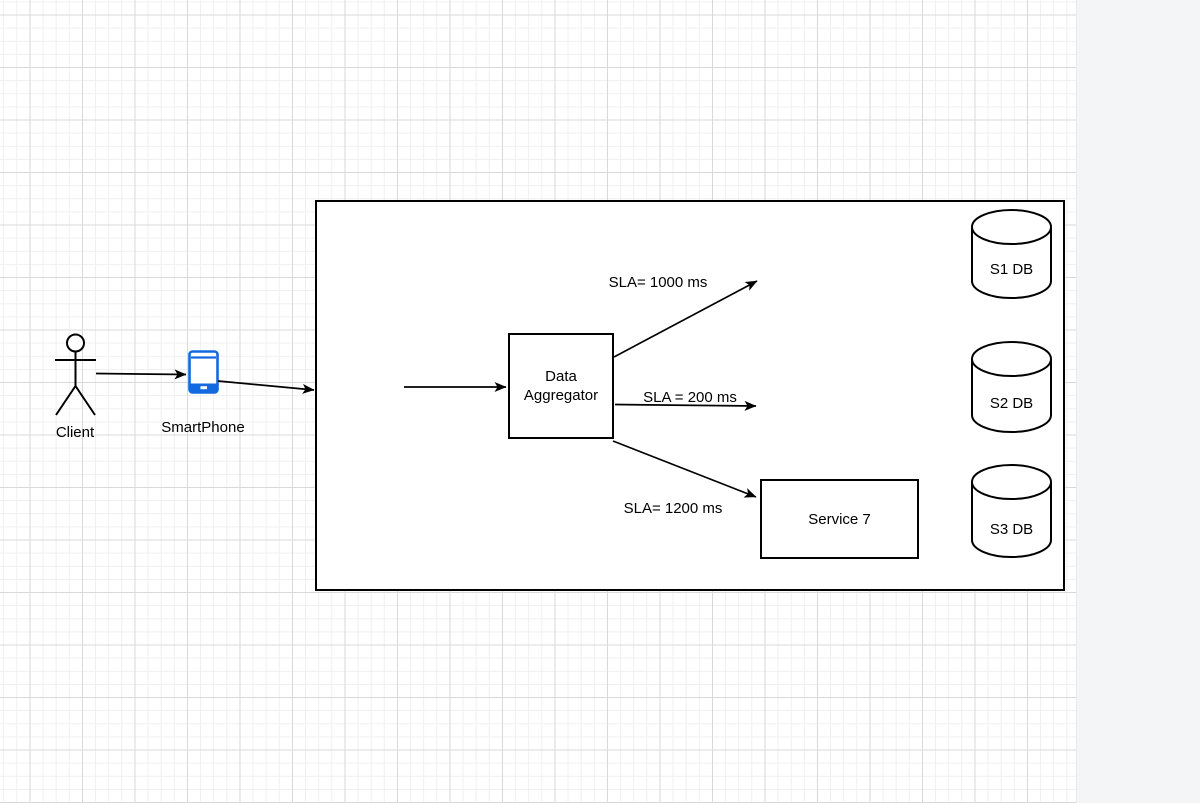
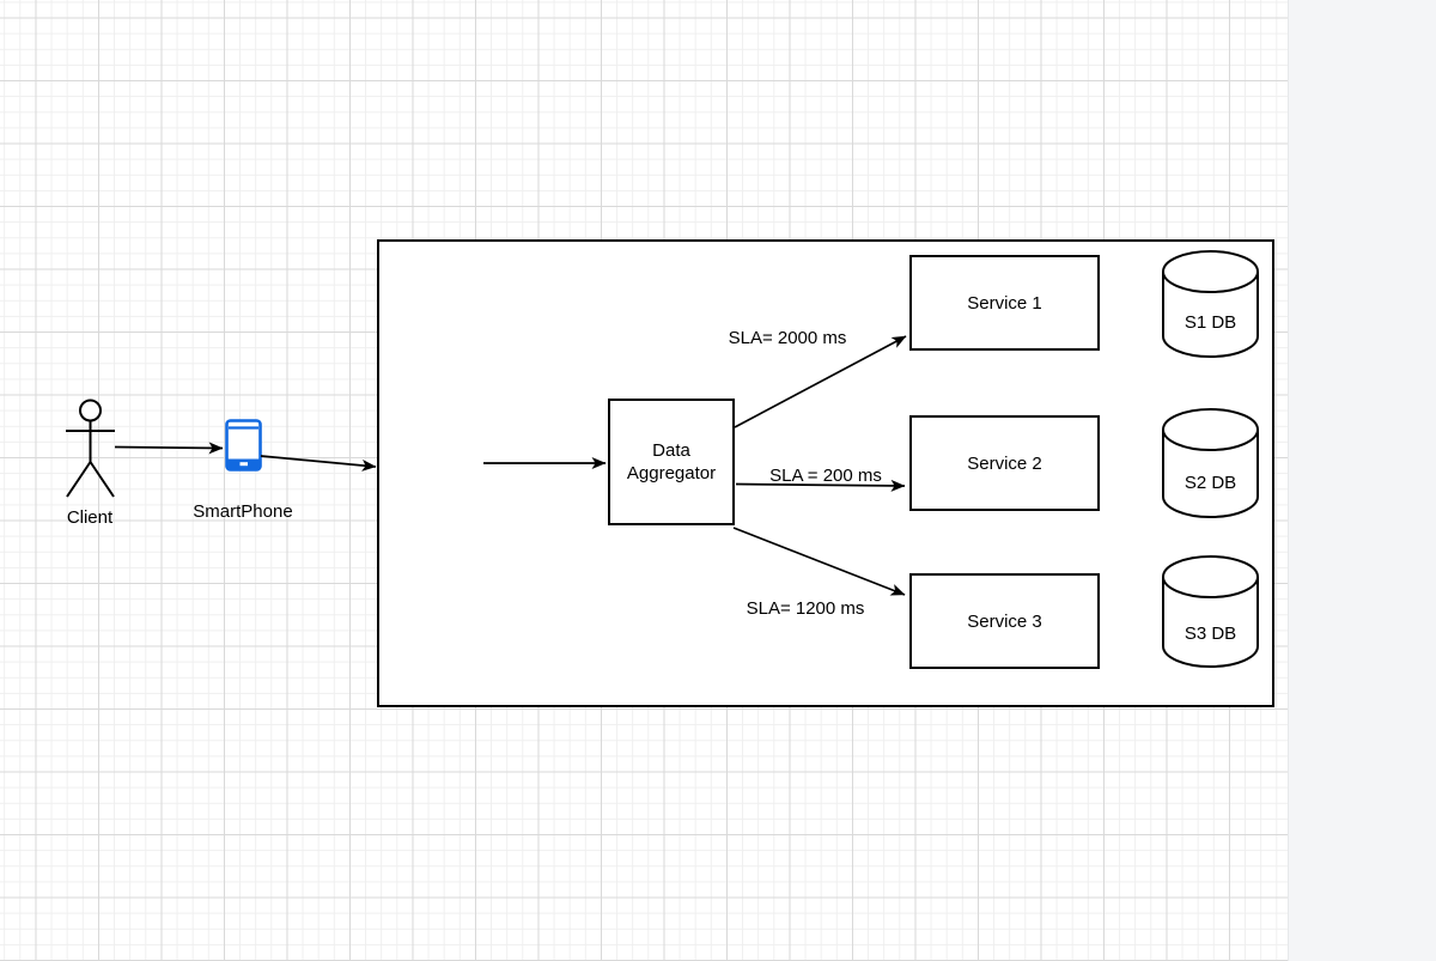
  Data Aggregator
+ Service 1
+ Service 2
- Service 7
+ Service 3
  Client
  SmartPhone
  S1 DB
  S2 DB
  S3 DB
- SLA= 1000 ms
+ SLA= 2000 ms
  SLA = 200 ms
  SLA= 1200 ms
